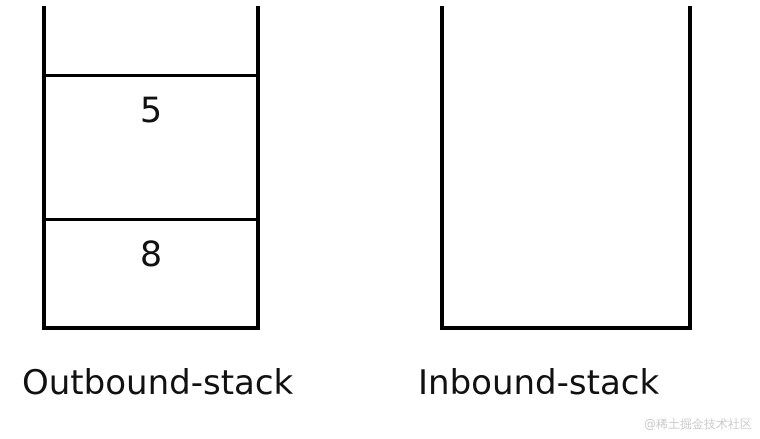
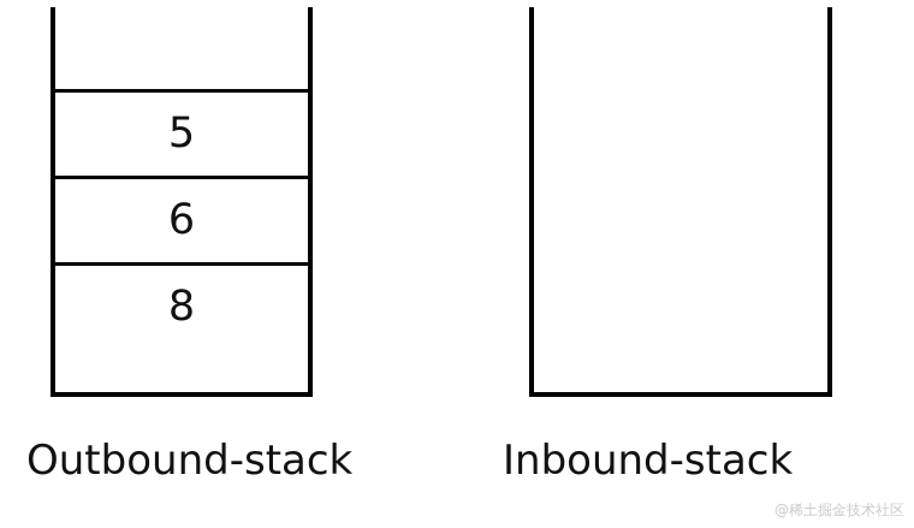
  5
+ 6
  8
  Outbound-stack
  Inbound-stack
  @稀土掘金技术社区
